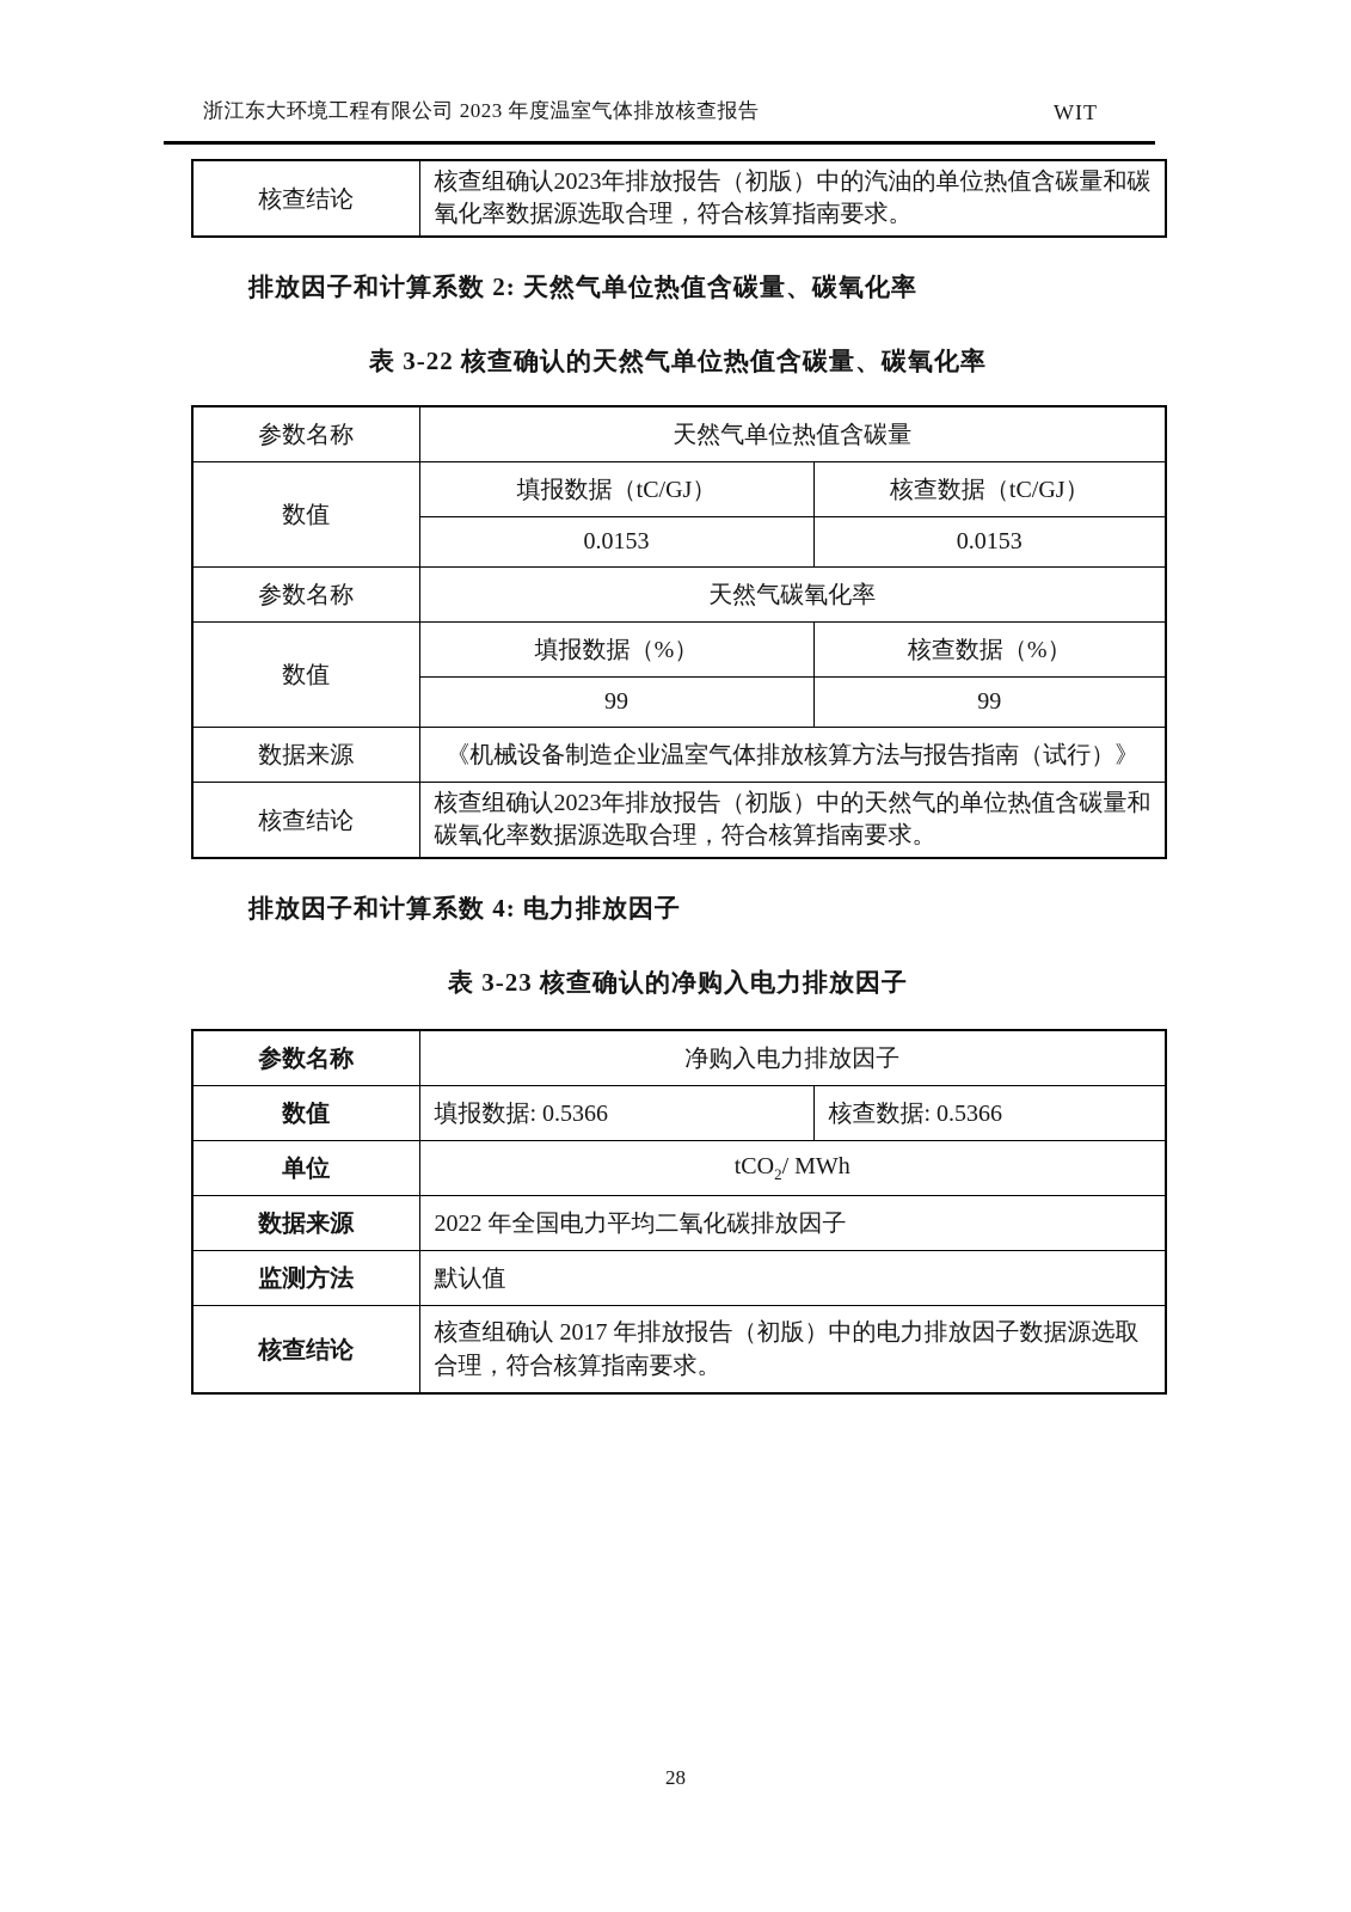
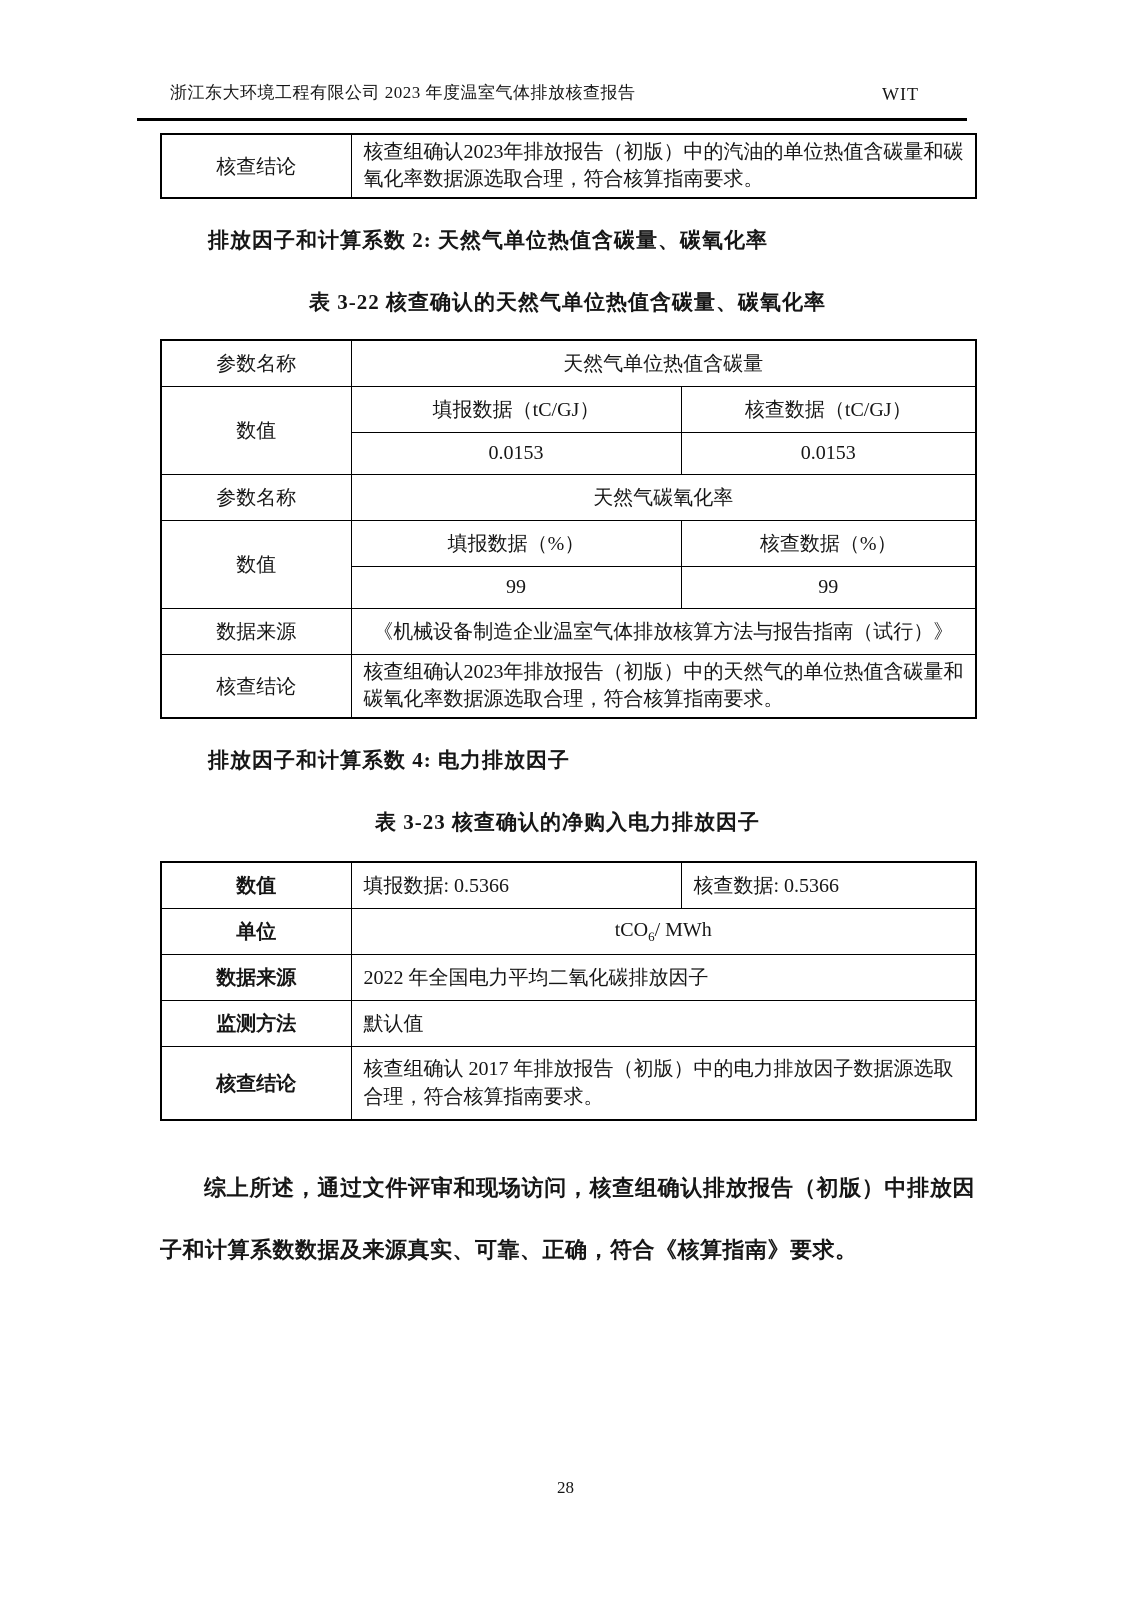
  浙江东大环境工程有限公司 2023 年度温室气体排放核查报告
  WIT
  核查结论	核查组确认2023年排放报告（初版）中的汽油的单位热值含碳量和碳氧化率数据源选取合理，符合核算指南要求。
  排放因子和计算系数 2: 天然气单位热值含碳量、碳氧化率
  表 3-22 核查确认的天然气单位热值含碳量、碳氧化率
  参数名称	天然气单位热值含碳量
  数值	填报数据（tC/GJ）	核查数据（tC/GJ）
  0.0153	0.0153
  参数名称	天然气碳氧化率
  数值	填报数据（%）	核查数据（%）
  99	99
  数据来源	《机械设备制造企业温室气体排放核算方法与报告指南（试行）》
  核查结论	核查组确认2023年排放报告（初版）中的天然气的单位热值含碳量和碳氧化率数据源选取合理，符合核算指南要求。
  排放因子和计算系数 4: 电力排放因子
  表 3-23 核查确认的净购入电力排放因子
- 参数名称	净购入电力排放因子
  数值	填报数据: 0.5366	核查数据: 0.5366
- 单位	tCO2/ MWh
+ 单位	tCO6/ MWh
  数据来源	2022 年全国电力平均二氧化碳排放因子
  监测方法	默认值
  核查结论	核查组确认 2017 年排放报告（初版）中的电力排放因子数据源选取合理，符合核算指南要求。
+ 综上所述，通过文件评审和现场访问，核查组确认排放报告（初版）中排放因子和计算系数数据及来源真实、可靠、正确，符合《核算指南》要求。
  28
